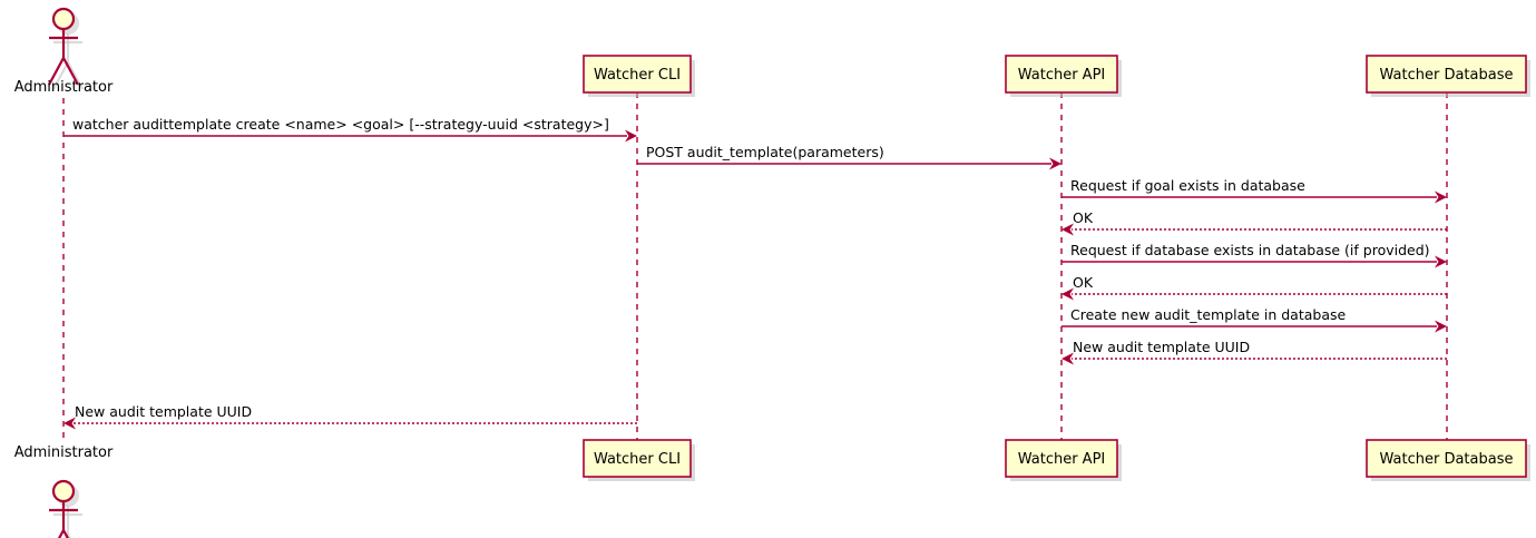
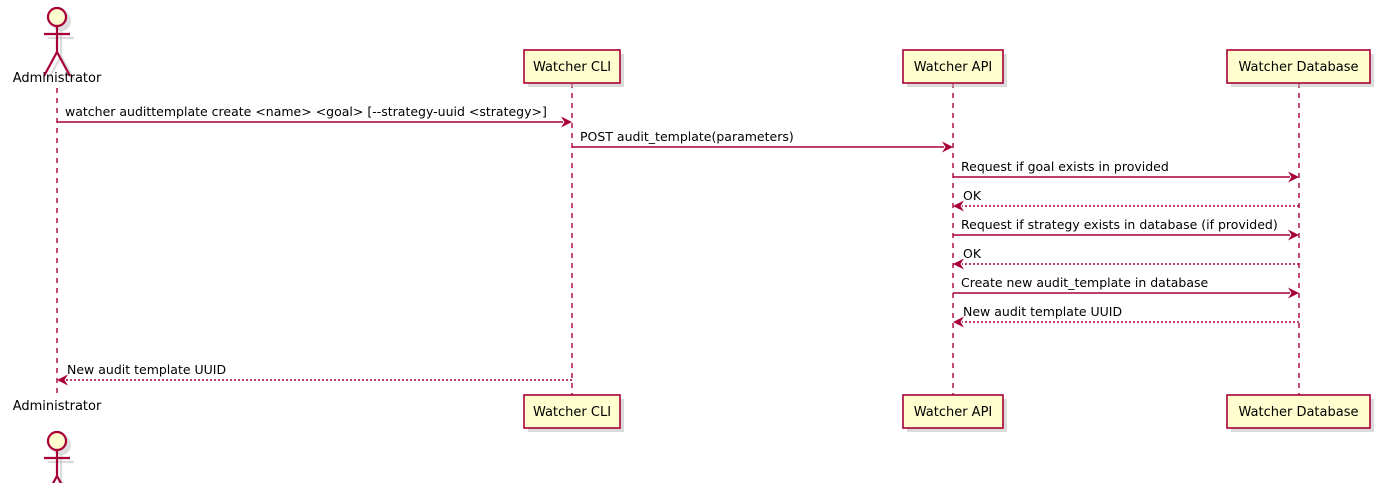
  Administrator
  Administrator
  Watcher CLI
  Watcher API
  Watcher Database
  Watcher CLI
  Watcher API
  Watcher Database
  watcher audittemplate create <name> <goal> [--strategy-uuid <strategy>]
  POST audit_template(parameters)
- Request if goal exists in database
+ Request if goal exists in provided
  OK
- Request if database exists in database (if provided)
+ Request if strategy exists in database (if provided)
  OK
  Create new audit_template in database
  New audit template UUID
  New audit template UUID
